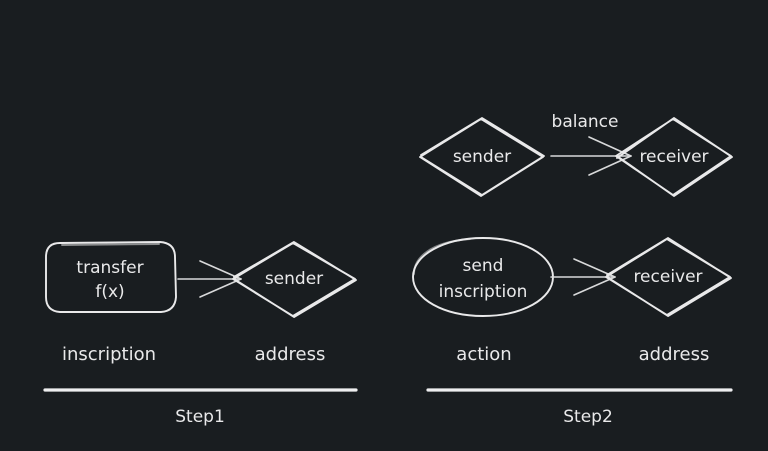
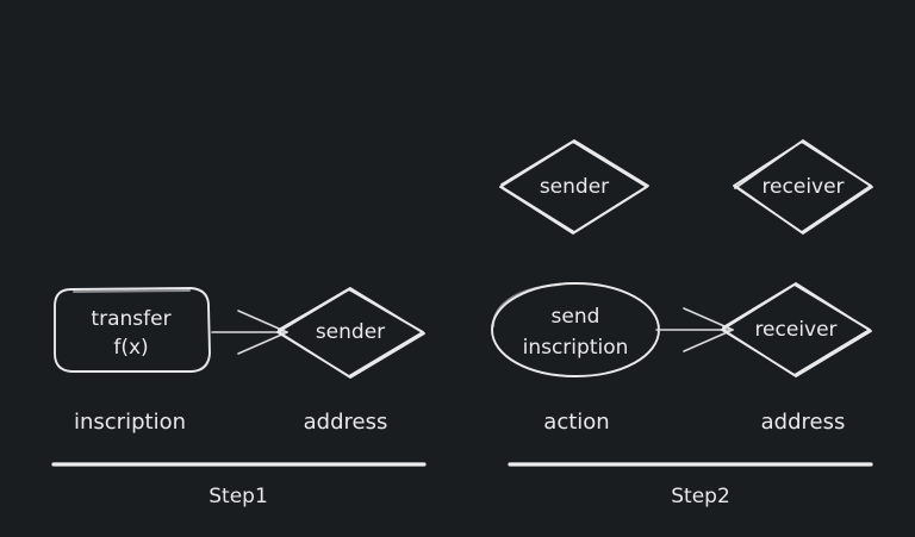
  sender
- balance
  receiver
  transfer
  f(x)
  sender
  inscription
  address
  Step1
  send
  inscription
  receiver
  action
  address
  Step2
